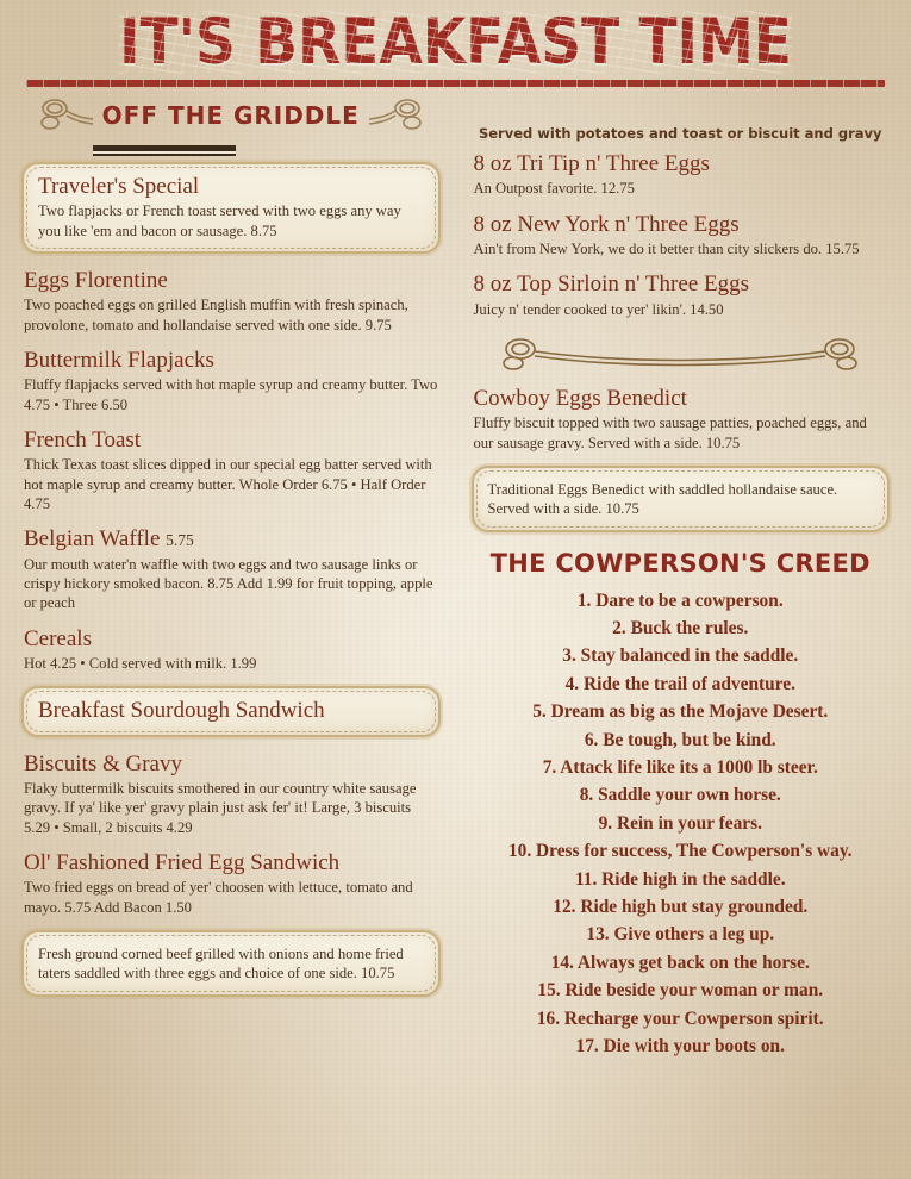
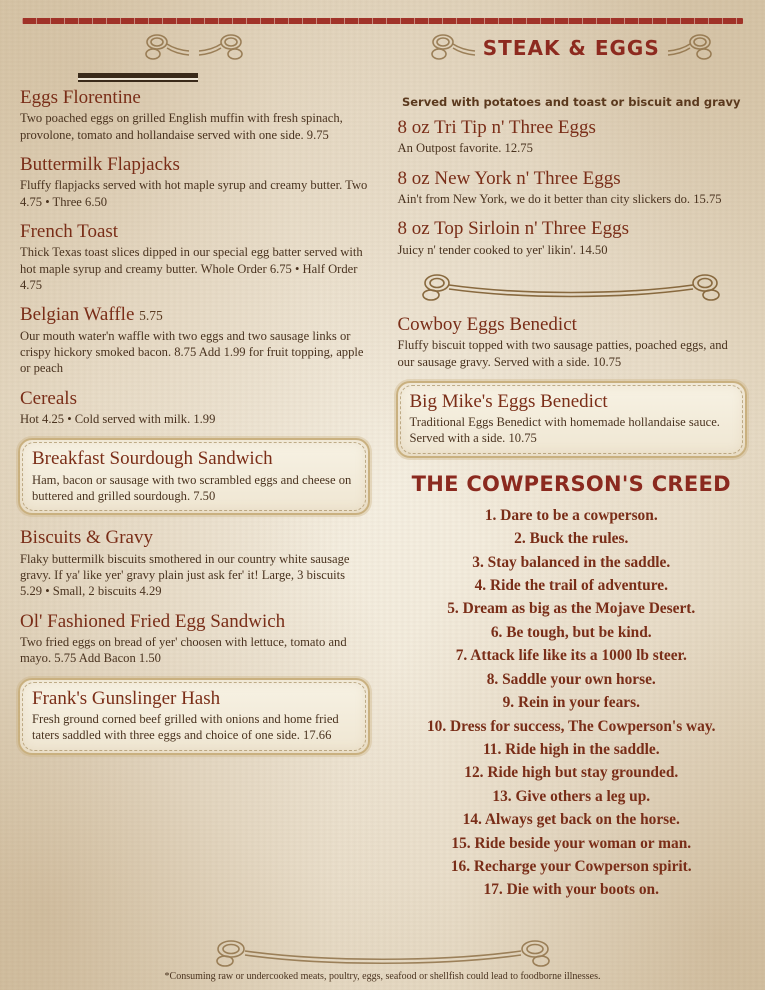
- IT'S BREAKFAST TIME
- OFF THE GRIDDLE
- Traveler's Special
- Two flapjacks or French toast served with two eggs any way you like 'em and bacon or sausage. 8.75
  Breakfast Sourdough Sandwich
+ Ham, bacon or sausage with two scrambled eggs and cheese on buttered and grilled sourdough. 7.50
+ Frank's Gunslinger Hash
- Fresh ground corned beef grilled with onions and home fried taters saddled with three eggs and choice of one side. 10.75
+ Fresh ground corned beef grilled with onions and home fried taters saddled with three eggs and choice of one side. 17.66
+ STEAK & EGGS
+ Big Mike's Eggs Benedict
- Traditional Eggs Benedict with saddled hollandaise sauce. Served with a side. 10.75
+ Traditional Eggs Benedict with homemade hollandaise sauce. Served with a side. 10.75
+ *Consuming raw or undercooked meats, poultry, eggs, seafood or shellfish could lead to foodborne illnesses.
